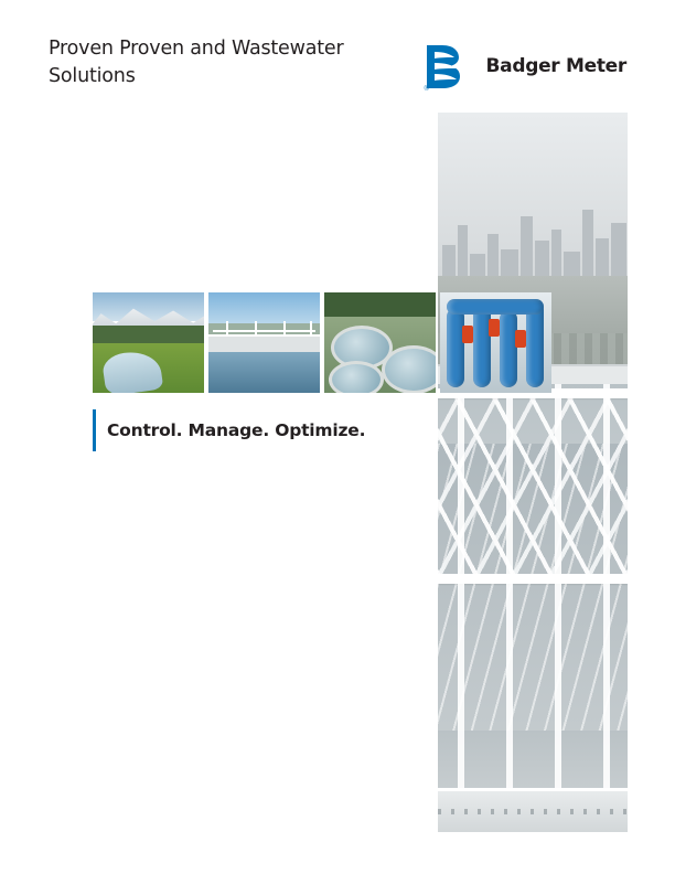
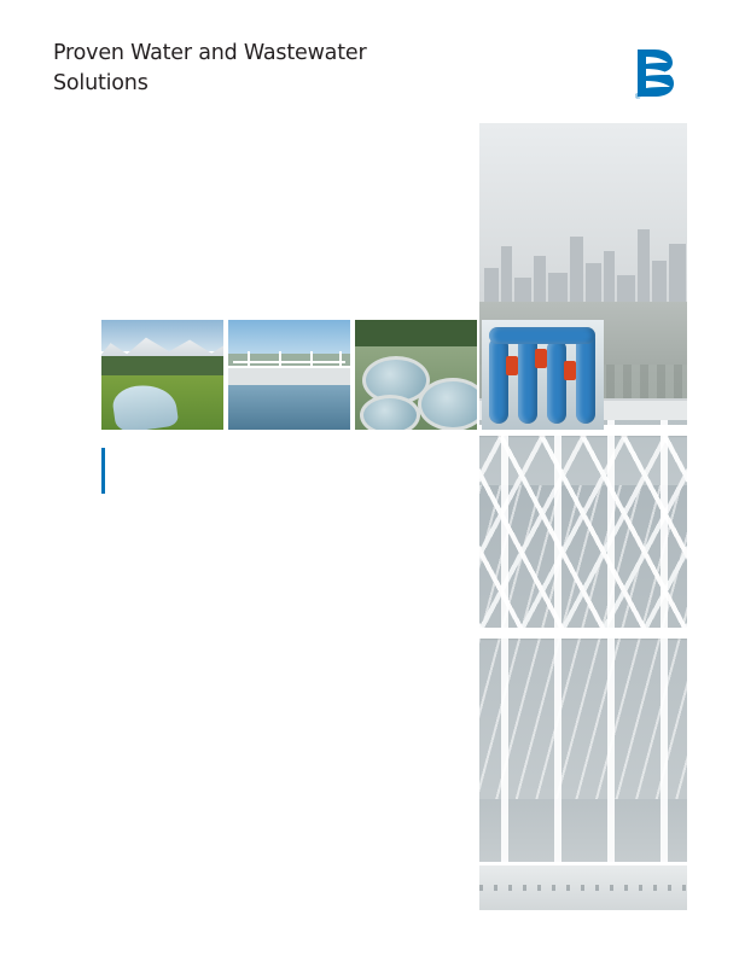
- Proven Proven and Wastewater Solutions
+ Proven Water and Wastewater Solutions
- Badger Meter
- Control. Manage. Optimize.
